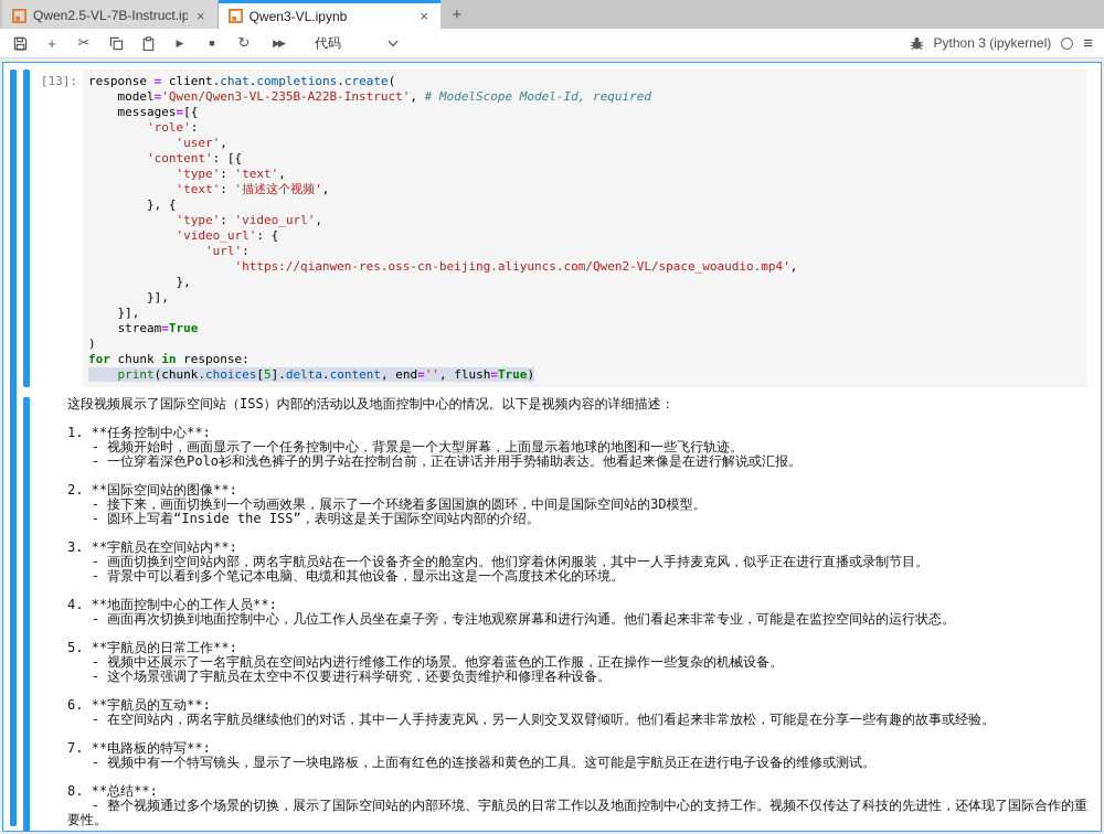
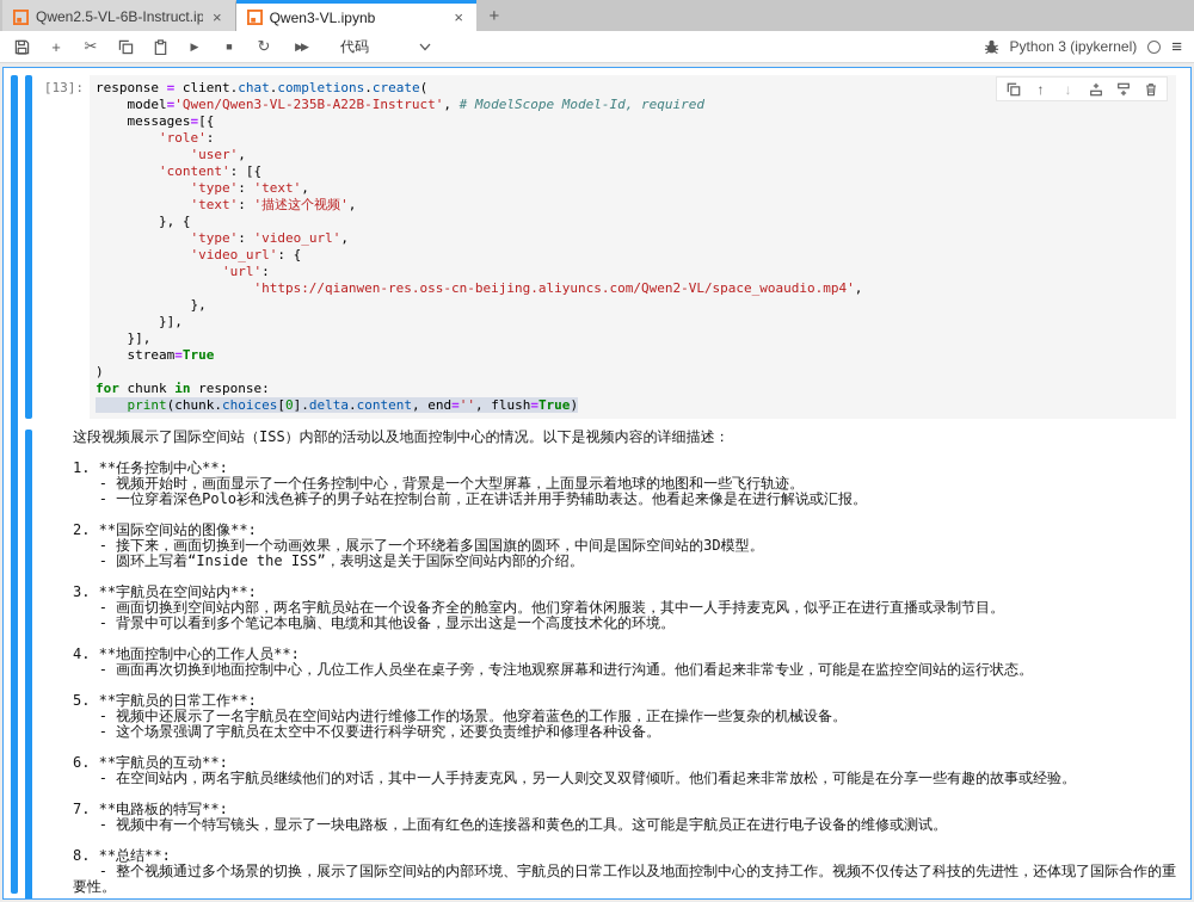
- Qwen2.5-VL-7B-Instruct.ip
+ Qwen2.5-VL-6B-Instruct.ip
  ×
  Qwen3-VL.ipynb
  ×
  +
  +
  ✂
  ▶
  ■
  ↻
  ▶▶
  代码
  Python 3 (ipykernel)
  ≡
  [13]:
+ ↑
+ ↓
- response = client.chat.completions.create( model='Qwen/Qwen3-VL-235B-A22B-Instruct', # ModelScope Model-Id, required messages=[{ 'role': 'user', 'content': [{ 'type': 'text', 'text': '描述这个视频', }, { 'type': 'video_url', 'video_url': { 'url': 'https://qianwen-res.oss-cn-beijing.aliyuncs.com/Qwen2-VL/space_woaudio.mp4', }, }], }], stream=True ) for chunk in response: print(chunk.choices[5].delta.content, end='', flush=True)
+ response = client.chat.completions.create( model='Qwen/Qwen3-VL-235B-A22B-Instruct', # ModelScope Model-Id, required messages=[{ 'role': 'user', 'content': [{ 'type': 'text', 'text': '描述这个视频', }, { 'type': 'video_url', 'video_url': { 'url': 'https://qianwen-res.oss-cn-beijing.aliyuncs.com/Qwen2-VL/space_woaudio.mp4', }, }], }], stream=True ) for chunk in response: print(chunk.choices[0].delta.content, end='', flush=True)
  这段视频展示了国际空间站（ISS）内部的活动以及地面控制中心的情况。以下是视频内容的详细描述：
  1. **任务控制中心**:
  - 视频开始时，画面显示了一个任务控制中心，背景是一个大型屏幕，上面显示着地球的地图和一些飞行轨迹。
  - 一位穿着深色Polo衫和浅色裤子的男子站在控制台前，正在讲话并用手势辅助表达。他看起来像是在进行解说或汇报。
  2. **国际空间站的图像**:
  - 接下来，画面切换到一个动画效果，展示了一个环绕着多国国旗的圆环，中间是国际空间站的3D模型。
  - 圆环上写着“Inside the ISS”，表明这是关于国际空间站内部的介绍。
  3. **宇航员在空间站内**:
  - 画面切换到空间站内部，两名宇航员站在一个设备齐全的舱室内。他们穿着休闲服装，其中一人手持麦克风，似乎正在进行直播或录制节目。
  - 背景中可以看到多个笔记本电脑、电缆和其他设备，显示出这是一个高度技术化的环境。
  4. **地面控制中心的工作人员**:
  - 画面再次切换到地面控制中心，几位工作人员坐在桌子旁，专注地观察屏幕和进行沟通。他们看起来非常专业，可能是在监控空间站的运行状态。
  5. **宇航员的日常工作**:
  - 视频中还展示了一名宇航员在空间站内进行维修工作的场景。他穿着蓝色的工作服，正在操作一些复杂的机械设备。
  - 这个场景强调了宇航员在太空中不仅要进行科学研究，还要负责维护和修理各种设备。
  6. **宇航员的互动**:
  - 在空间站内，两名宇航员继续他们的对话，其中一人手持麦克风，另一人则交叉双臂倾听。他们看起来非常放松，可能是在分享一些有趣的故事或经验。
  7. **电路板的特写**:
  - 视频中有一个特写镜头，显示了一块电路板，上面有红色的连接器和黄色的工具。这可能是宇航员正在进行电子设备的维修或测试。
  8. **总结**:
  - 整个视频通过多个场景的切换，展示了国际空间站的内部环境、宇航员的日常工作以及地面控制中心的支持工作。视频不仅传达了科技的先进性，还体现了国际合作的重要性。
